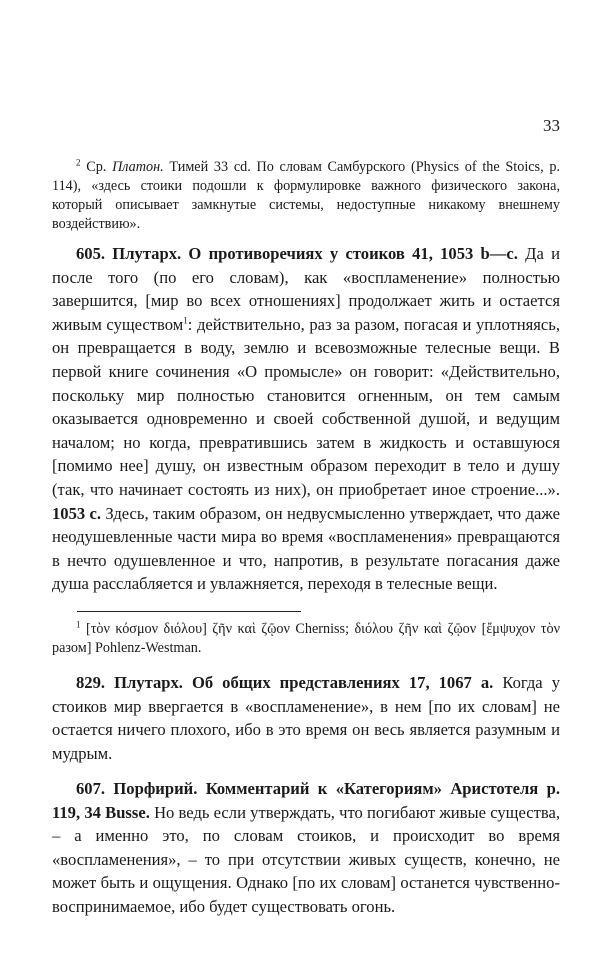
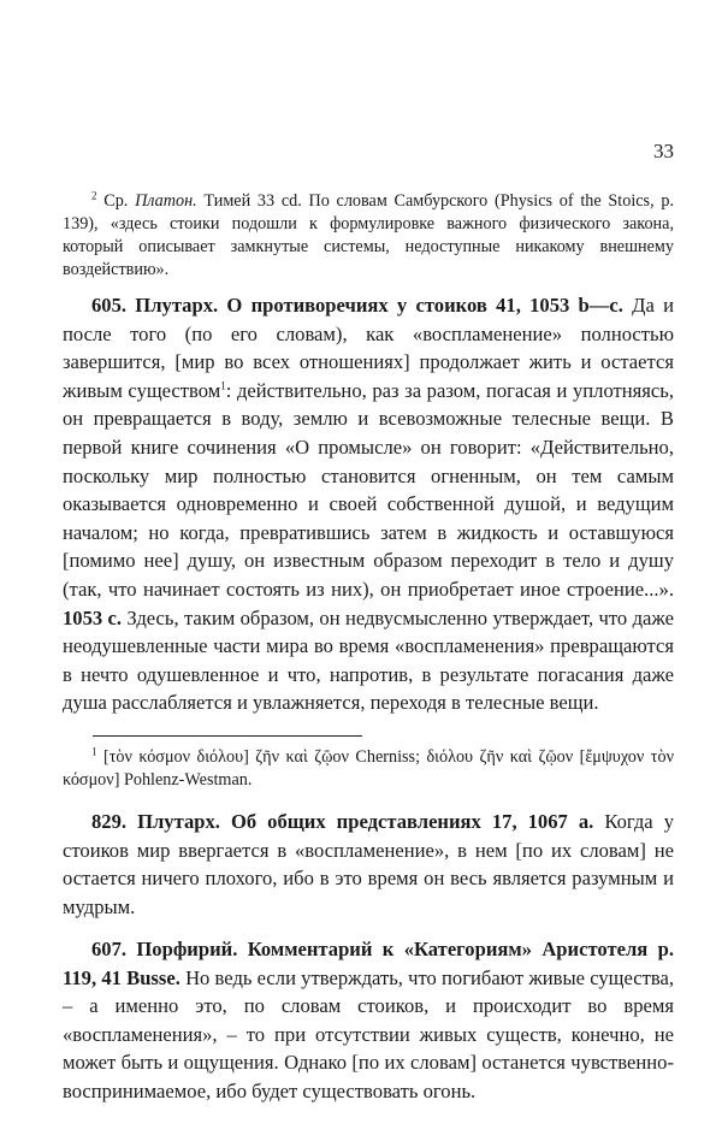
  33
- 2 Ср. Платон. Тимей 33 cd. По словам Самбурского (Physics of the Stoics, p. 114), «здесь стоики подошли к формулировке важного физического закона, который описывает замкнутые системы, недоступные никакому внешнему воздействию».
+ 2 Ср. Платон. Тимей 33 cd. По словам Самбурского (Physics of the Stoics, p. 139), «здесь стоики подошли к формулировке важного физического закона, который описывает замкнутые системы, недоступные никакому внешнему воздействию».
  605. Плутарх. О противоречиях у стоиков 41, 1053 b—c. Да и после того (по его словам), как «воспламенение» полностью завершится, [мир во всех отношениях] продолжает жить и остается живым существом1: действительно, раз за разом, погасая и уплотняясь, он превращается в воду, землю и всевозможные телесные вещи. В первой книге сочинения «О промысле» он говорит: «Действительно, поскольку мир полностью становится огненным, он тем самым оказывается одновременно и своей собственной душой, и ведущим началом; но когда, превратившись затем в жидкость и оставшуюся [помимо нее] душу, он известным образом переходит в тело и душу (так, что начинает состоять из них), он приобретает иное строение...». 1053 c. Здесь, таким образом, он недвусмысленно утверждает, что даже неодушевленные части мира во время «воспламенения» превращаются в нечто одушевленное и что, напротив, в результате погасания даже душа расслабляется и увлажняется, переходя в телесные вещи.
- 1 [τὸν κόσμον διόλου] ζῆν καὶ ζῷον Cherniss; διόλου ζῆν καὶ ζῷον [ἔμψυχον τὸν разом] Pohlenz-Westman.
+ 1 [τὸν κόσμον διόλου] ζῆν καὶ ζῷον Cherniss; διόλου ζῆν καὶ ζῷον [ἔμψυχον τὸν κόσμον] Pohlenz-Westman.
  829. Плутарх. Об общих представлениях 17, 1067 a. Когда у стоиков мир ввергается в «воспламенение», в нем [по их словам] не остается ничего плохого, ибо в это время он весь является разумным и мудрым.
- 607. Порфирий. Комментарий к «Категориям» Аристотеля p. 119, 34 Busse. Но ведь если утверждать, что погибают живые существа, – а именно это, по словам стоиков, и происходит во время «воспламенения», – то при отсутствии живых существ, конечно, не может быть и ощущения. Однако [по их словам] останется чувственно-воспринимаемое, ибо будет существовать огонь.
+ 607. Порфирий. Комментарий к «Категориям» Аристотеля p. 119, 41 Busse. Но ведь если утверждать, что погибают живые существа, – а именно это, по словам стоиков, и происходит во время «воспламенения», – то при отсутствии живых существ, конечно, не может быть и ощущения. Однако [по их словам] останется чувственно-воспринимаемое, ибо будет существовать огонь.
